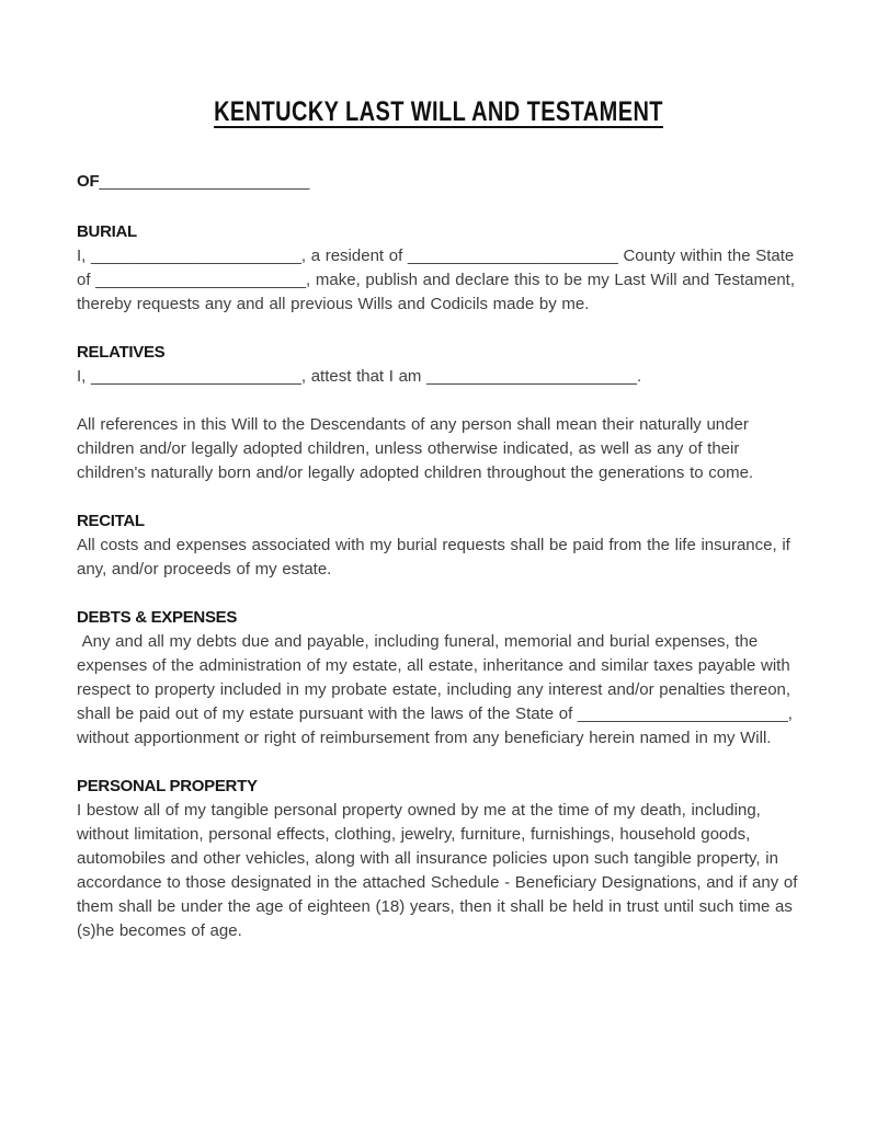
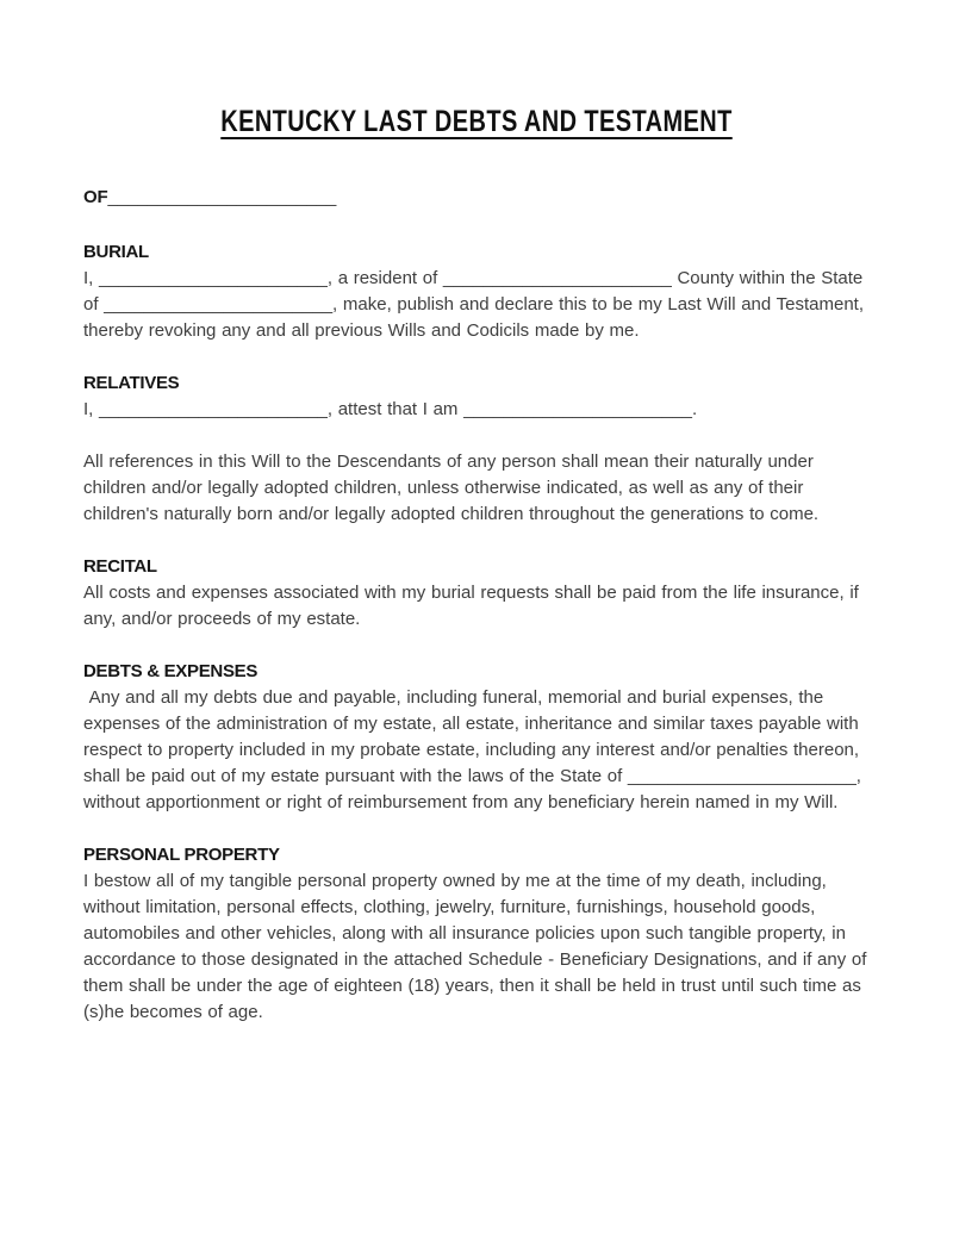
- KENTUCKY LAST WILL AND TESTAMENT
+ KENTUCKY LAST DEBTS AND TESTAMENT
  OF_______________________
  BURIAL
- I, _______________________, a resident of _______________________ County within the State of _______________________, make, publish and declare this to be my Last Will and Testament, thereby requests any and all previous Wills and Codicils made by me.
+ I, _______________________, a resident of _______________________ County within the State of _______________________, make, publish and declare this to be my Last Will and Testament, thereby revoking any and all previous Wills and Codicils made by me.
  RELATIVES
  I, _______________________, attest that I am _______________________.
  All references in this Will to the Descendants of any person shall mean their naturally under children and/or legally adopted children, unless otherwise indicated, as well as any of their children's naturally born and/or legally adopted children throughout the generations to come.
  RECITAL
  All costs and expenses associated with my burial requests shall be paid from the life insurance, if any, and/or proceeds of my estate.
  DEBTS & EXPENSES
  Any and all my debts due and payable, including funeral, memorial and burial expenses, the expenses of the administration of my estate, all estate, inheritance and similar taxes payable with respect to property included in my probate estate, including any interest and/or penalties thereon, shall be paid out of my estate pursuant with the laws of the State of _______________________, without apportionment or right of reimbursement from any beneficiary herein named in my Will.
  PERSONAL PROPERTY
  I bestow all of my tangible personal property owned by me at the time of my death, including, without limitation, personal effects, clothing, jewelry, furniture, furnishings, household goods, automobiles and other vehicles, along with all insurance policies upon such tangible property, in accordance to those designated in the attached Schedule - Beneficiary Designations, and if any of them shall be under the age of eighteen (18) years, then it shall be held in trust until such time as (s)he becomes of age.
